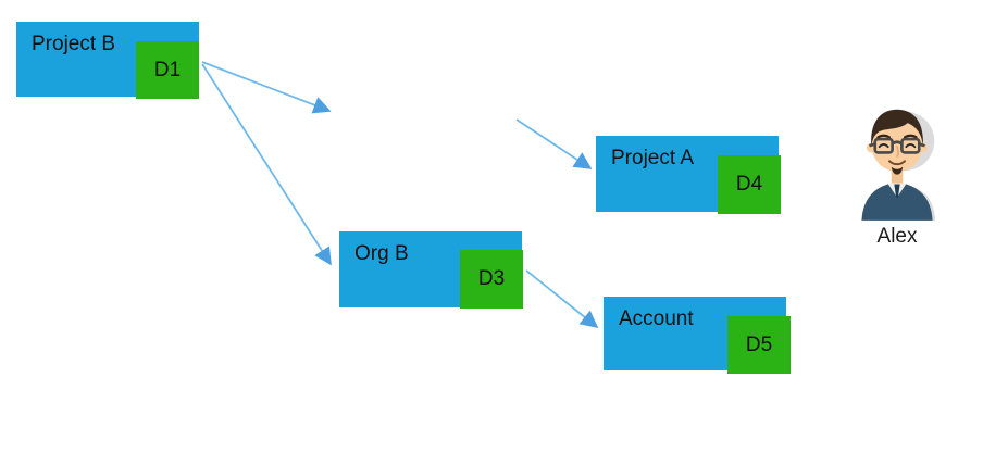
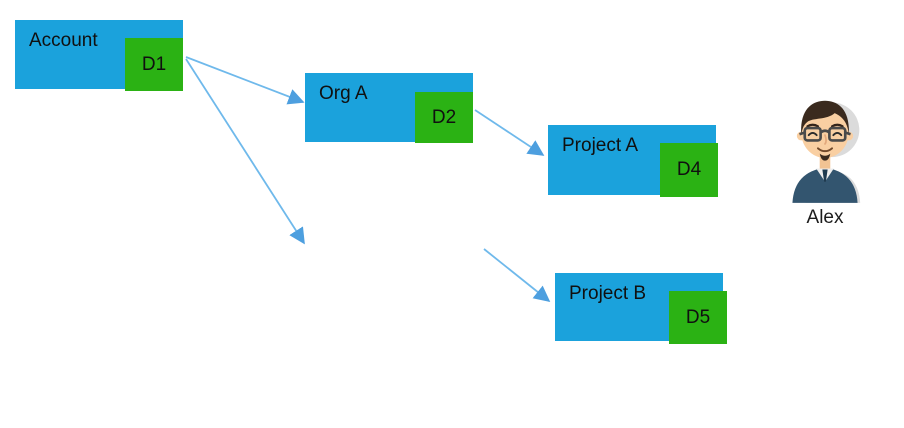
- Project B
+ Account
  D1
+ Org A
+ D2
  Project A
  D4
- Org B
- D3
- Account
+ Project B
  D5
  Alex
